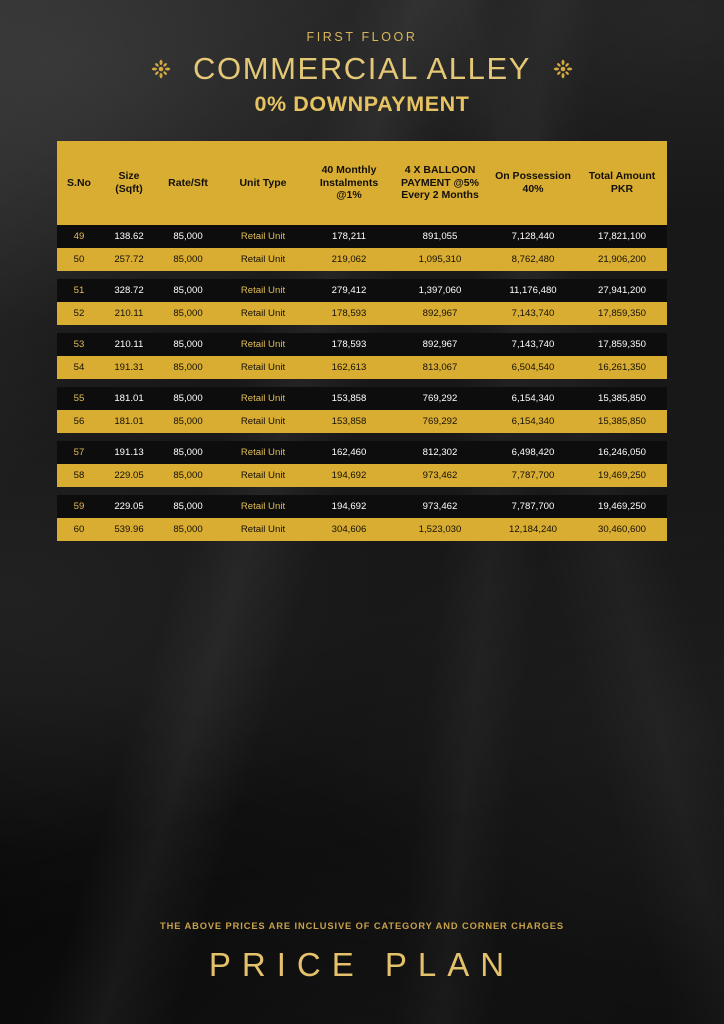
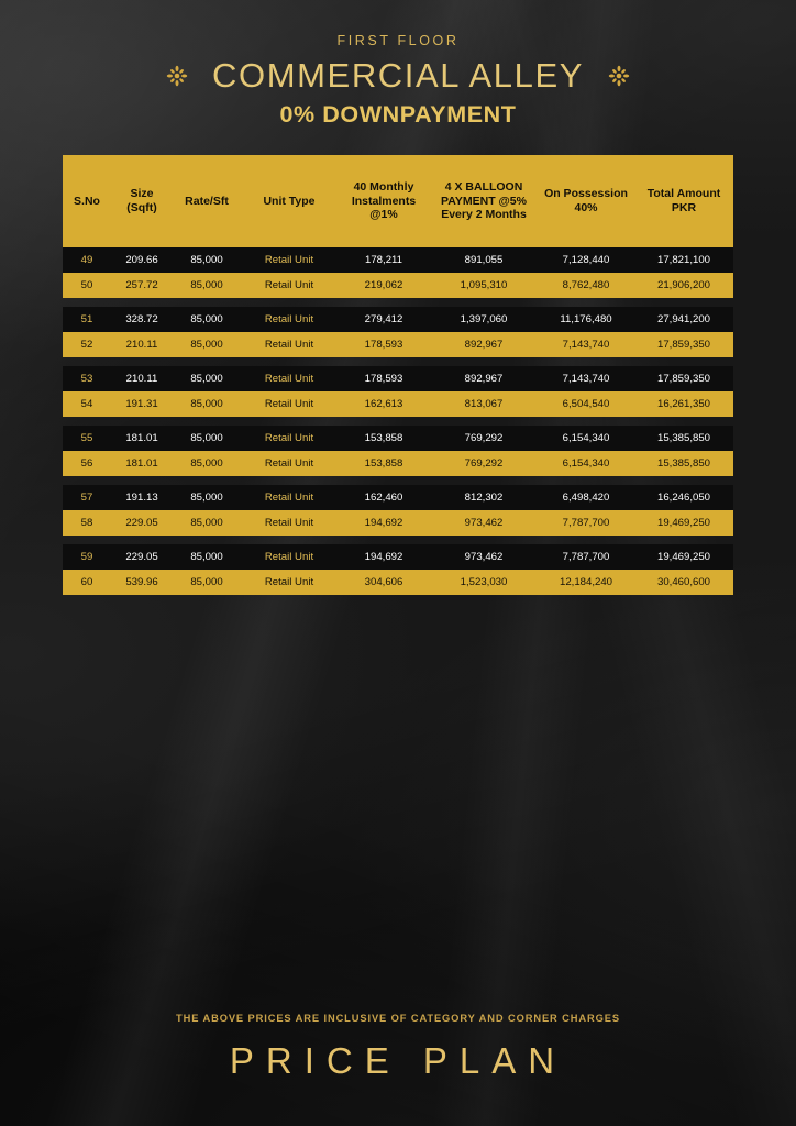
  FIRST FLOOR
  COMMERCIAL ALLEY
  0% DOWNPAYMENT
  S.No	Size(Sqft)	Rate/Sft	Unit Type	40 MonthlyInstalments@1%	4 X BALLOONPAYMENT @5%Every 2 Months	On Possession40%	Total AmountPKR
- 49	138.62	85,000	Retail Unit	178,211	891,055	7,128,440	17,821,100
+ 49	209.66	85,000	Retail Unit	178,211	891,055	7,128,440	17,821,100
  50	257.72	85,000	Retail Unit	219,062	1,095,310	8,762,480	21,906,200
  51	328.72	85,000	Retail Unit	279,412	1,397,060	11,176,480	27,941,200
  52	210.11	85,000	Retail Unit	178,593	892,967	7,143,740	17,859,350
  53	210.11	85,000	Retail Unit	178,593	892,967	7,143,740	17,859,350
  54	191.31	85,000	Retail Unit	162,613	813,067	6,504,540	16,261,350
  55	181.01	85,000	Retail Unit	153,858	769,292	6,154,340	15,385,850
  56	181.01	85,000	Retail Unit	153,858	769,292	6,154,340	15,385,850
  57	191.13	85,000	Retail Unit	162,460	812,302	6,498,420	16,246,050
  58	229.05	85,000	Retail Unit	194,692	973,462	7,787,700	19,469,250
  59	229.05	85,000	Retail Unit	194,692	973,462	7,787,700	19,469,250
  60	539.96	85,000	Retail Unit	304,606	1,523,030	12,184,240	30,460,600
  THE ABOVE PRICES ARE INCLUSIVE OF CATEGORY AND CORNER CHARGES
  PRICE PLAN
